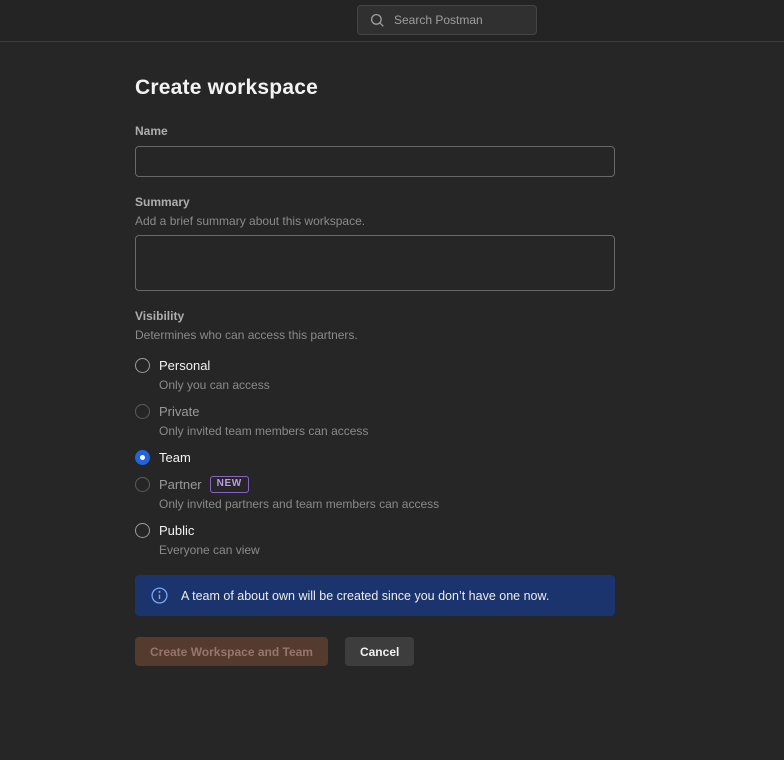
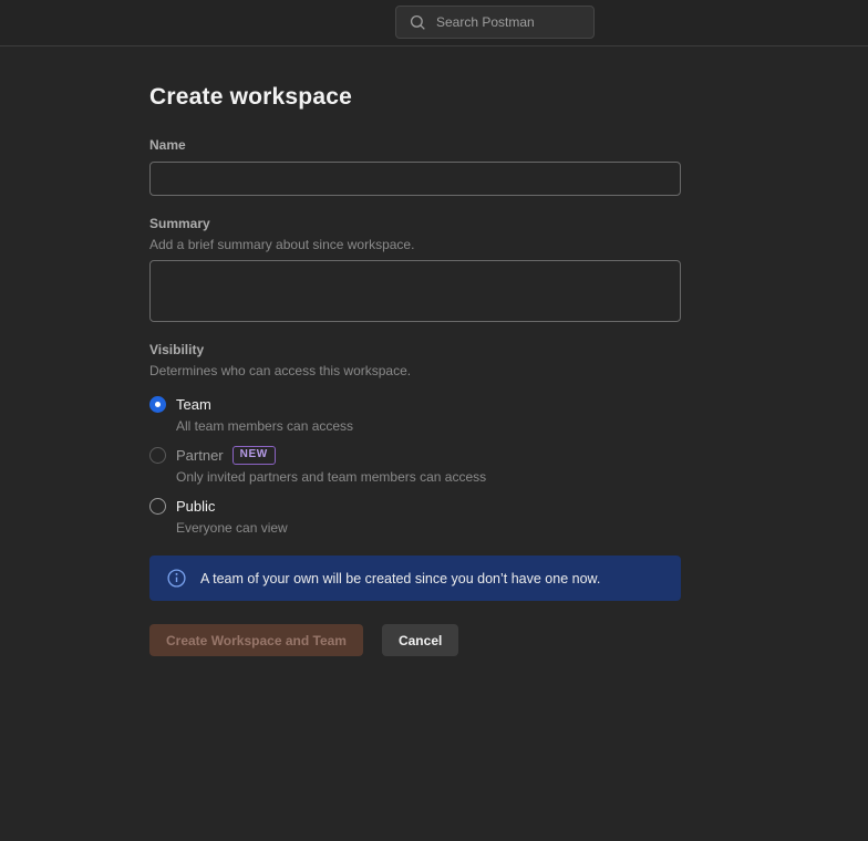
  Search Postman
  Create workspace
  Name
  Summary
- Add a brief summary about this workspace.
+ Add a brief summary about since workspace.
  Visibility
- Determines who can access this partners.
+ Determines who can access this workspace.
- Personal
- Only you can access
- Private
- Only invited team members can access
  Team
+ All team members can access
  Partner
  NEW
  Only invited partners and team members can access
  Public
  Everyone can view
- A team of about own will be created since you don’t have one now.
+ A team of your own will be created since you don’t have one now.
  Create Workspace and Team
  Cancel
